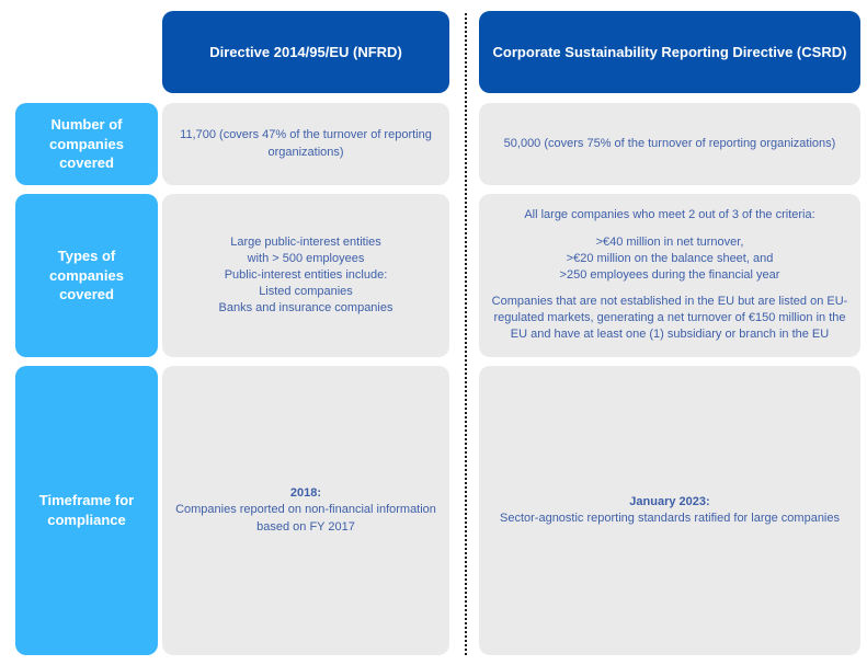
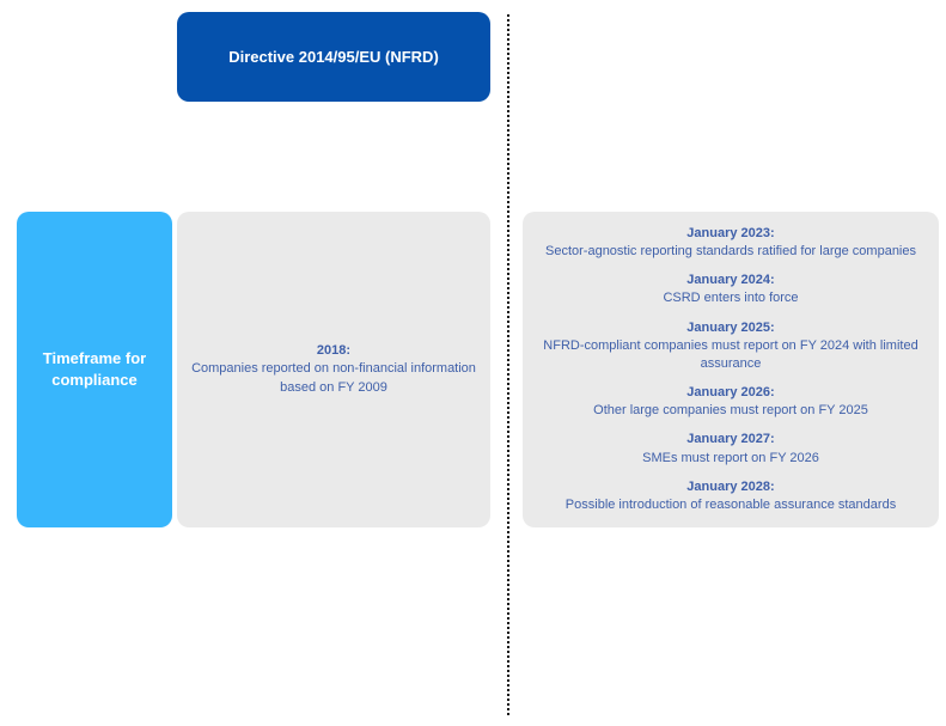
  Directive 2014/95/EU (NFRD)
- Corporate Sustainability Reporting Directive (CSRD)
- Number of companies covered
- 11,700 (covers 47% of the turnover of reporting organizations)
- 50,000 (covers 75% of the turnover of reporting organizations)
- Types of companies covered
- Large public-interest entities
- with > 500 employees
- Public-interest entities include:
- Listed companies
- Banks and insurance companies
- All large companies who meet 2 out of 3 of the criteria:
- >€40 million in net turnover,
- >€20 million on the balance sheet, and
- >250 employees during the financial year
- Companies that are not established in the EU but are listed on EU-regulated markets, generating a net turnover of €150 million in the EU and have at least one (1) subsidiary or branch in the EU
  Timeframe for compliance
  2018:
- Companies reported on non-financial information based on FY 2017
+ Companies reported on non-financial information based on FY 2009
  January 2023:
  Sector-agnostic reporting standards ratified for large companies
+ January 2024:
+ CSRD enters into force
+ January 2025:
+ NFRD-compliant companies must report on FY 2024 with limited assurance
+ January 2026:
+ Other large companies must report on FY 2025
+ January 2027:
+ SMEs must report on FY 2026
+ January 2028:
+ Possible introduction of reasonable assurance standards
